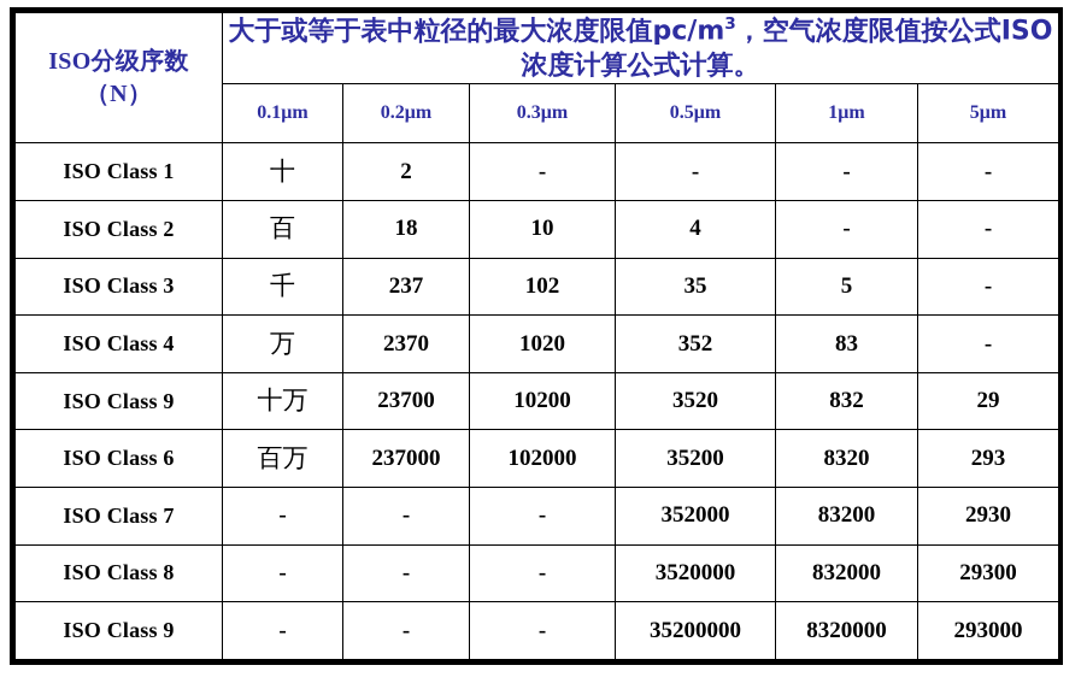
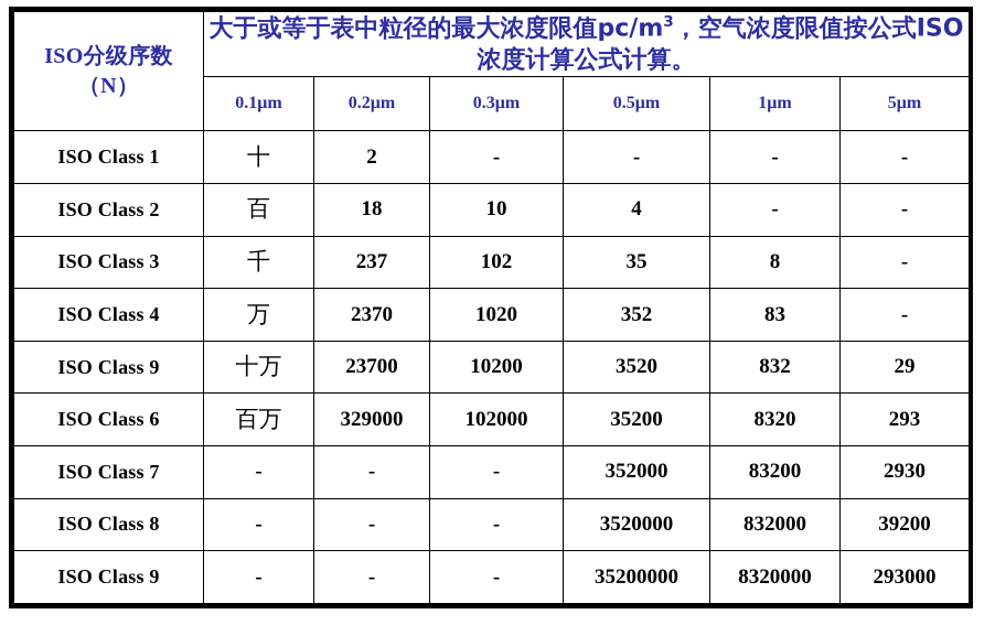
  ISO分级序数（N）	大于或等于表中粒径的最大浓度限值pc/m3，空气浓度限值按公式ISO浓度计算公式计算。
  0.1μm	0.2μm	0.3μm	0.5μm	1μm	5μm
  ISO Class 1	十	2	-	-	-	-
  ISO Class 2	百	18	10	4	-	-
- ISO Class 3	千	237	102	35	5	-
+ ISO Class 3	千	237	102	35	8	-
  ISO Class 4	万	2370	1020	352	83	-
  ISO Class 9	十万	23700	10200	3520	832	29
- ISO Class 6	百万	237000	102000	35200	8320	293
+ ISO Class 6	百万	329000	102000	35200	8320	293
  ISO Class 7	-	-	-	352000	83200	2930
- ISO Class 8	-	-	-	3520000	832000	29300
+ ISO Class 8	-	-	-	3520000	832000	39200
  ISO Class 9	-	-	-	35200000	8320000	293000
